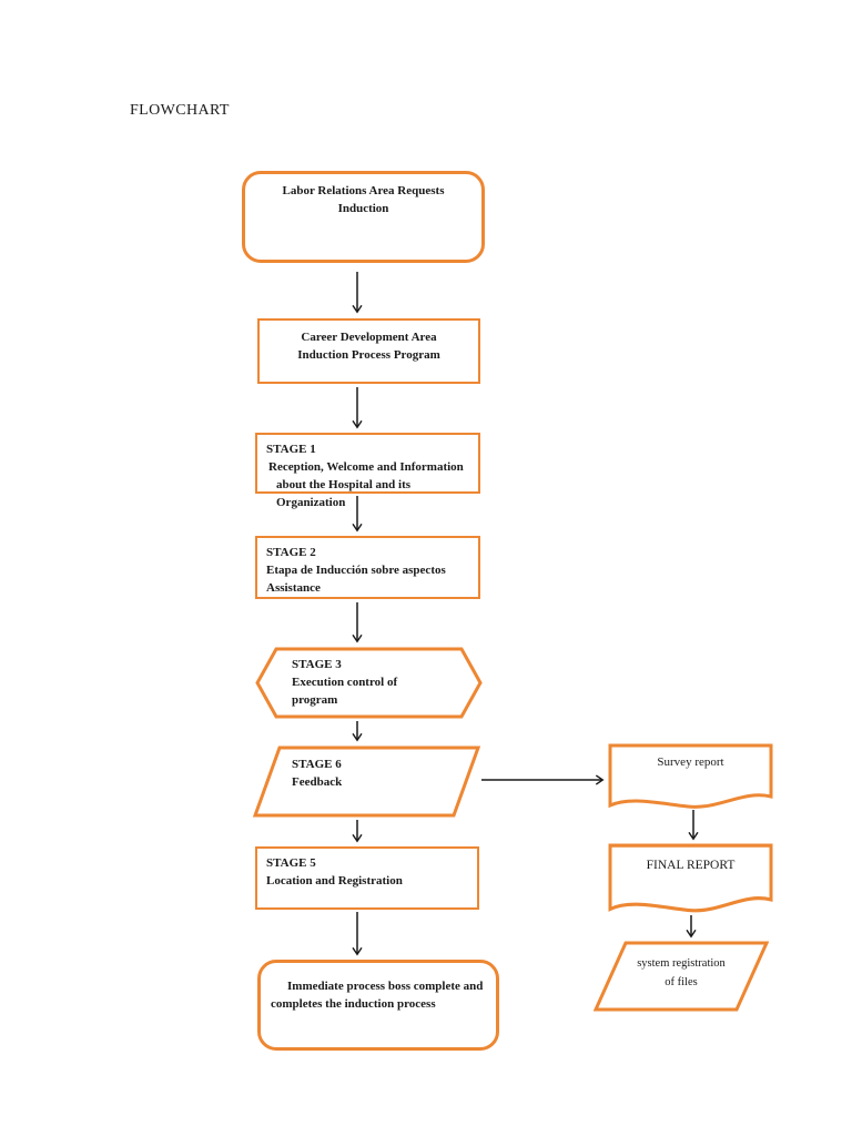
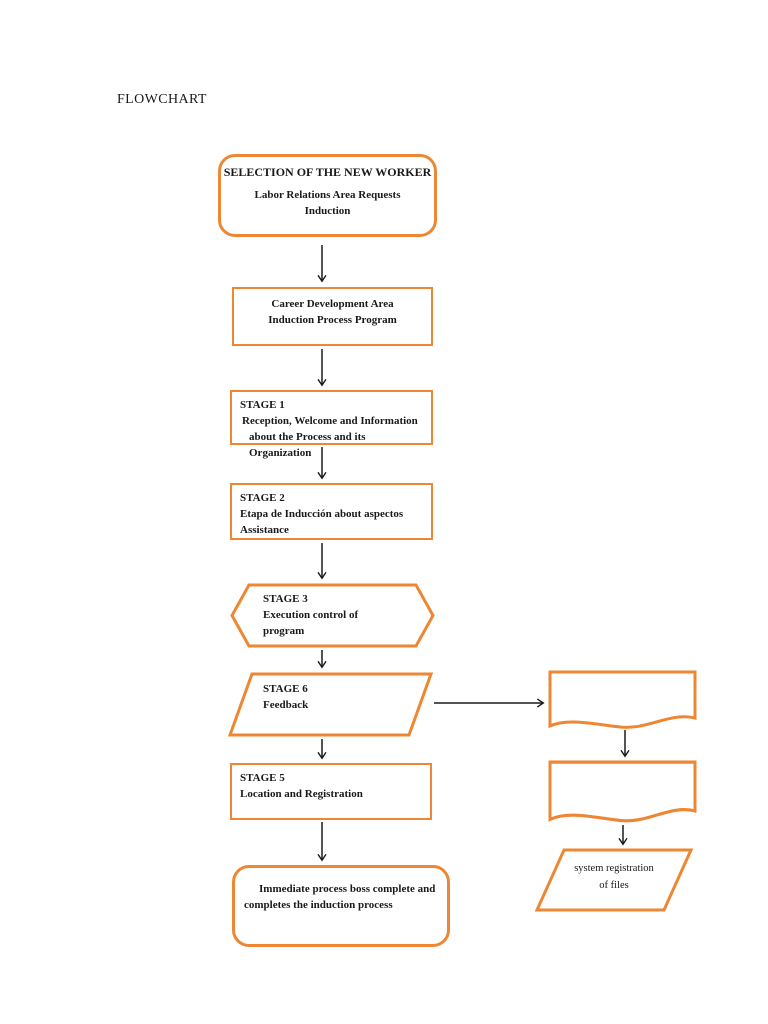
  FLOWCHART
+ SELECTION OF THE NEW WORKER
  Labor Relations Area Requests
  Induction
  Career Development Area
  Induction Process Program
  STAGE 1
  Reception, Welcome and Information
- about the Hospital and its Organization
+ about the Process and its Organization
  STAGE 2
- Etapa de Inducción sobre aspectos
+ Etapa de Inducción about aspectos
  Assistance
  STAGE 3
  Execution control of
  program
  STAGE 6
  Feedback
  STAGE 5
  Location and Registration
  Immediate process boss complete and
  completes the induction process
- Survey report
- FINAL REPORT
  system registration
  of files
